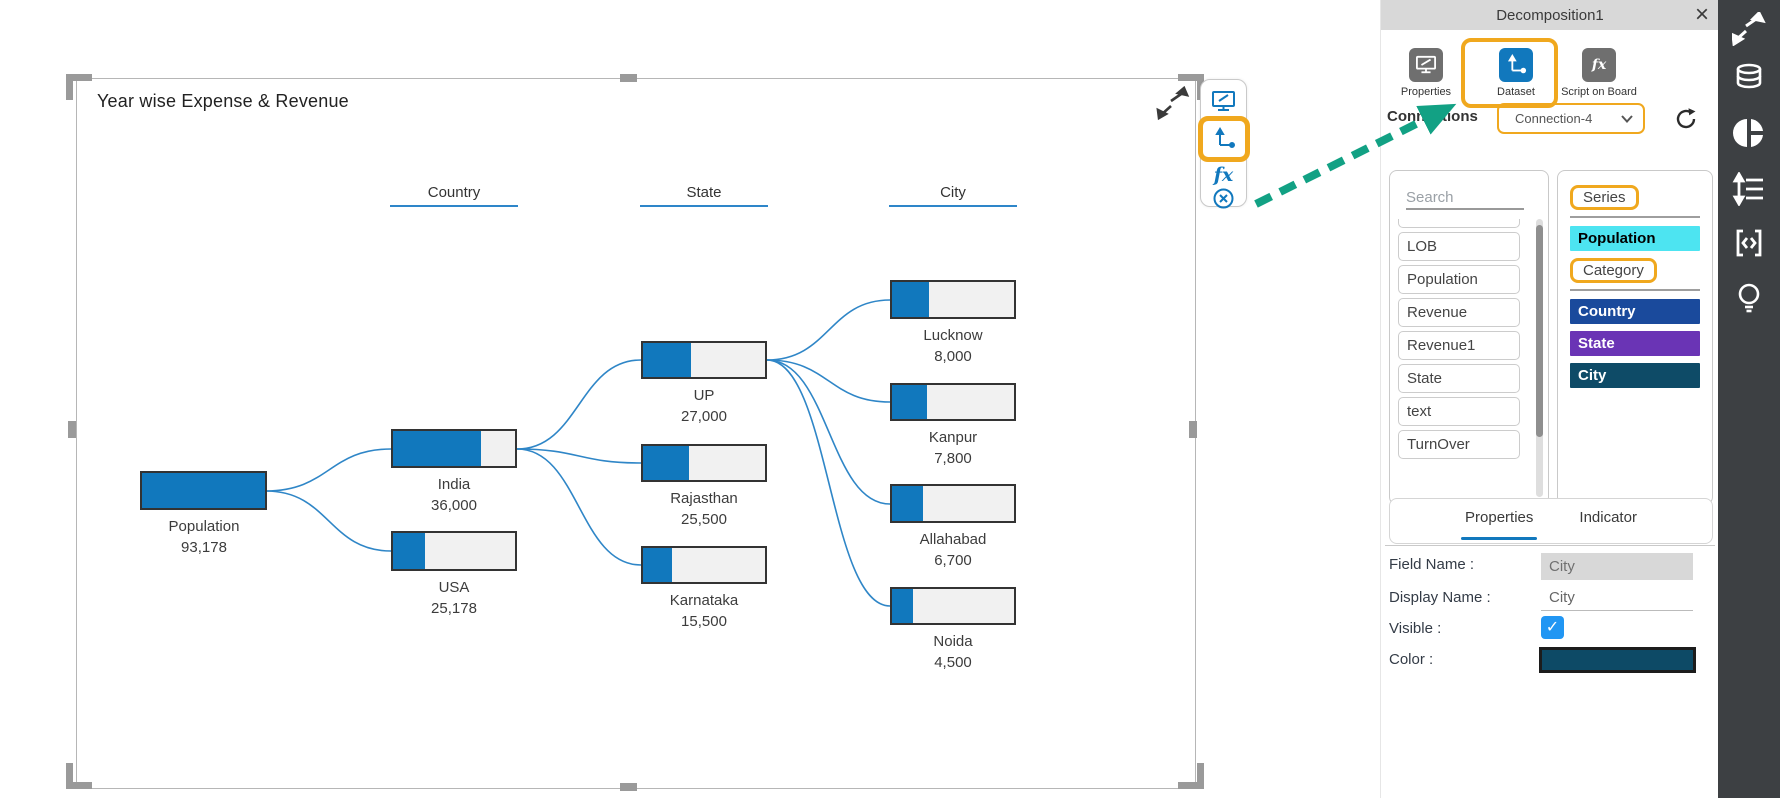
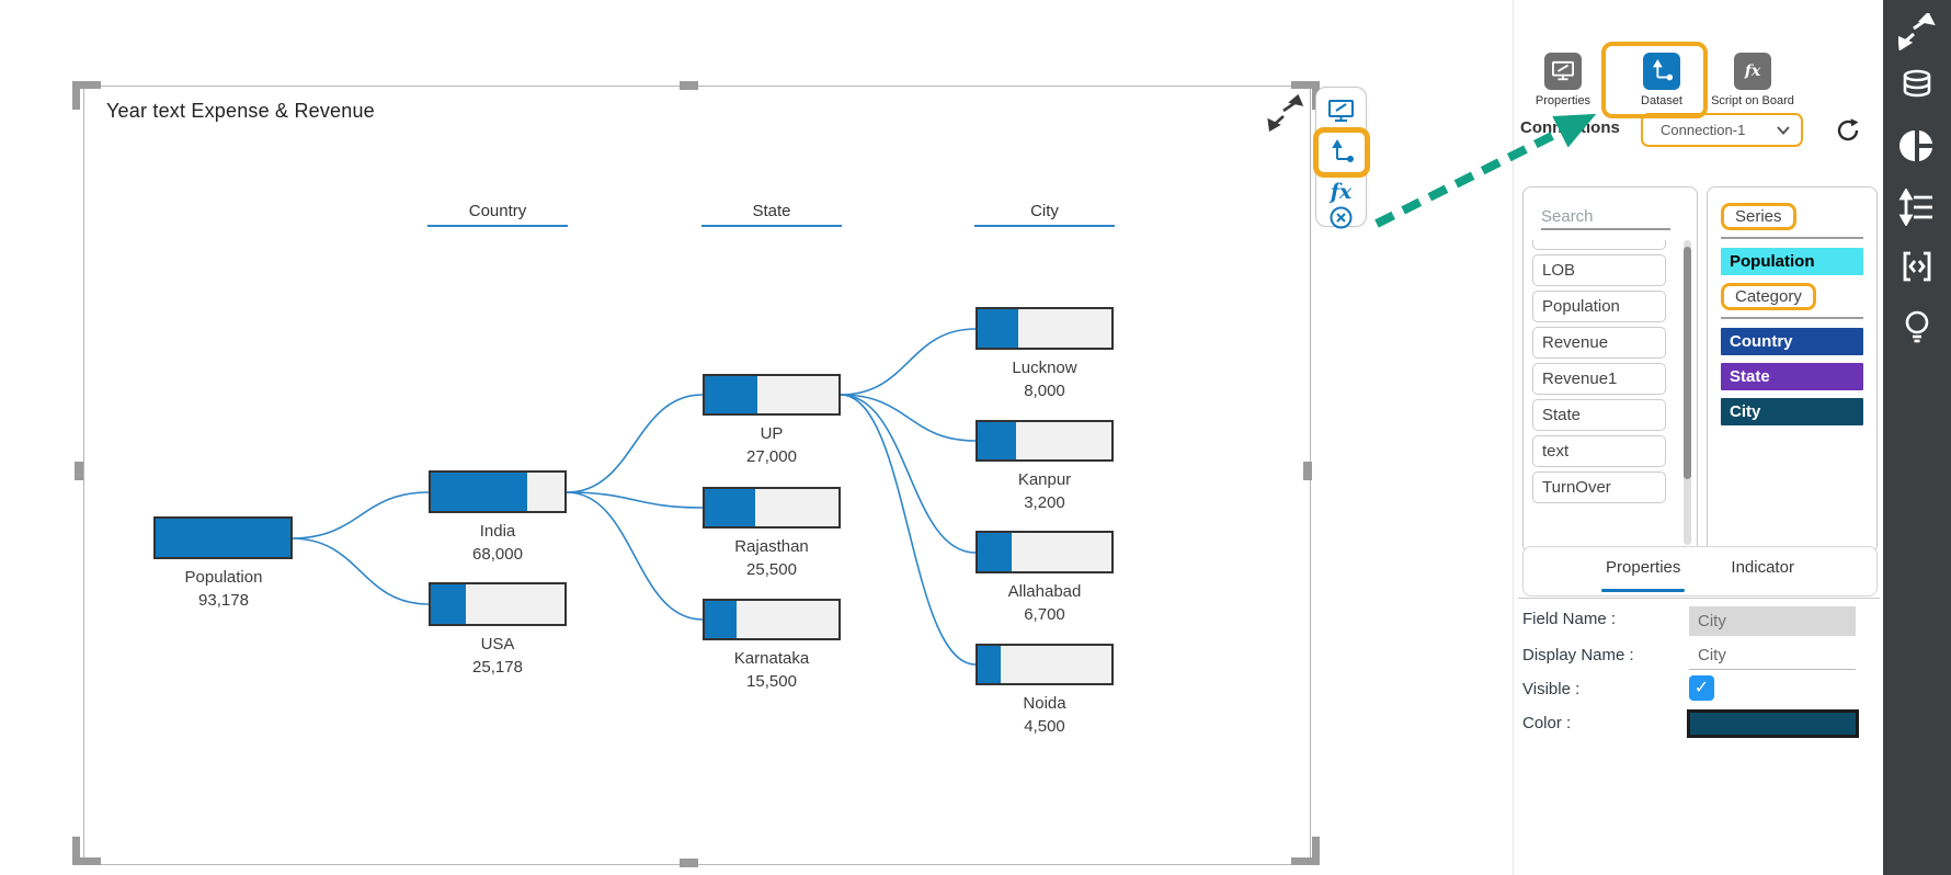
- Year wise Expense & Revenue
+ Year text Expense & Revenue
  Country
  State
  City
  Population
  93,178
  India
- 36,000
+ 68,000
  USA
  25,178
  UP
  27,000
  Rajasthan
  25,500
  Karnataka
  15,500
  Lucknow
  8,000
  Kanpur
- 7,800
+ 3,200
  Allahabad
  6,700
  Noida
  4,500
  fx
- Decomposition1
- ×
  Properties
  Dataset
  fx
  Script on Board
  Conntions
- Connection-4
+ Connection-1
  Search
  LOB
  Population
  Revenue
  Revenue1
  State
  text
  TurnOver
  Series
  Population
  Category
  Country
  State
  City
  Properties
  Indicator
  Field Name :
  City
  Display Name :
  City
  Visible :
  ✓
  Color :
